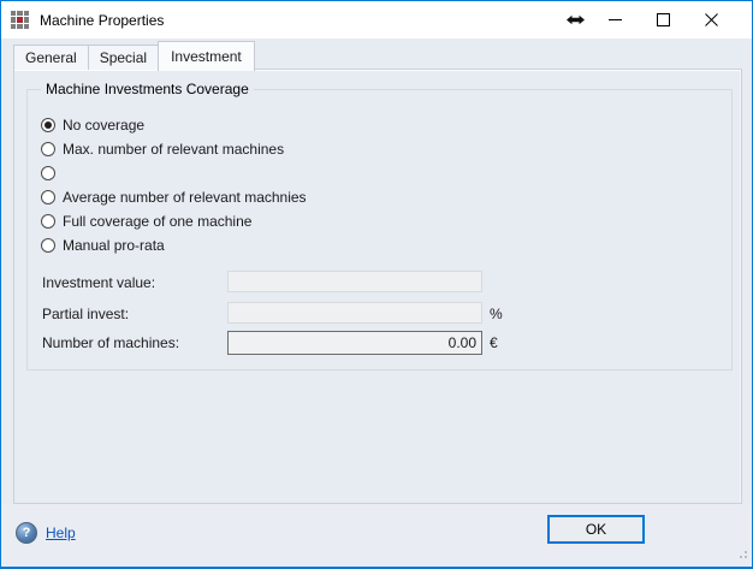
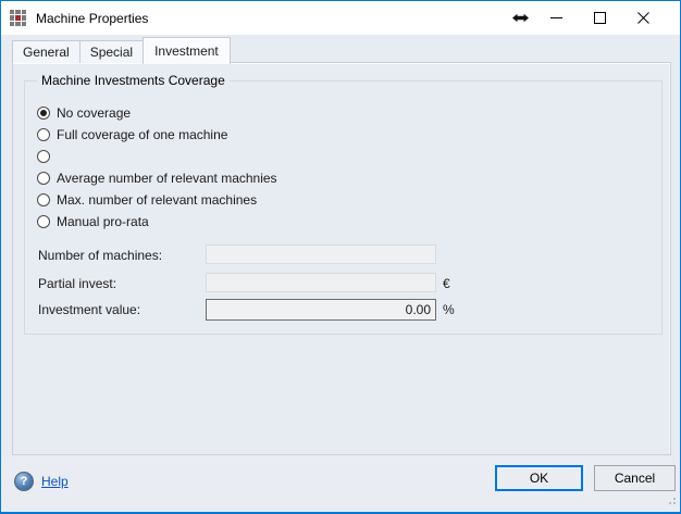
  Machine Properties
  General
  Special
  Investment
  Machine Investments Coverage
  No coverage
- Max. number of relevant machines
+ Full coverage of one machine
  Average number of relevant machnies
- Full coverage of one machine
+ Max. number of relevant machines
  Manual pro-rata
- Investment value:
+ Number of machines:
  Partial invest:
- %
+ €
- Number of machines:
+ Investment value:
  0.00
- €
+ %
  ?
  Help
  OK
+ Cancel
